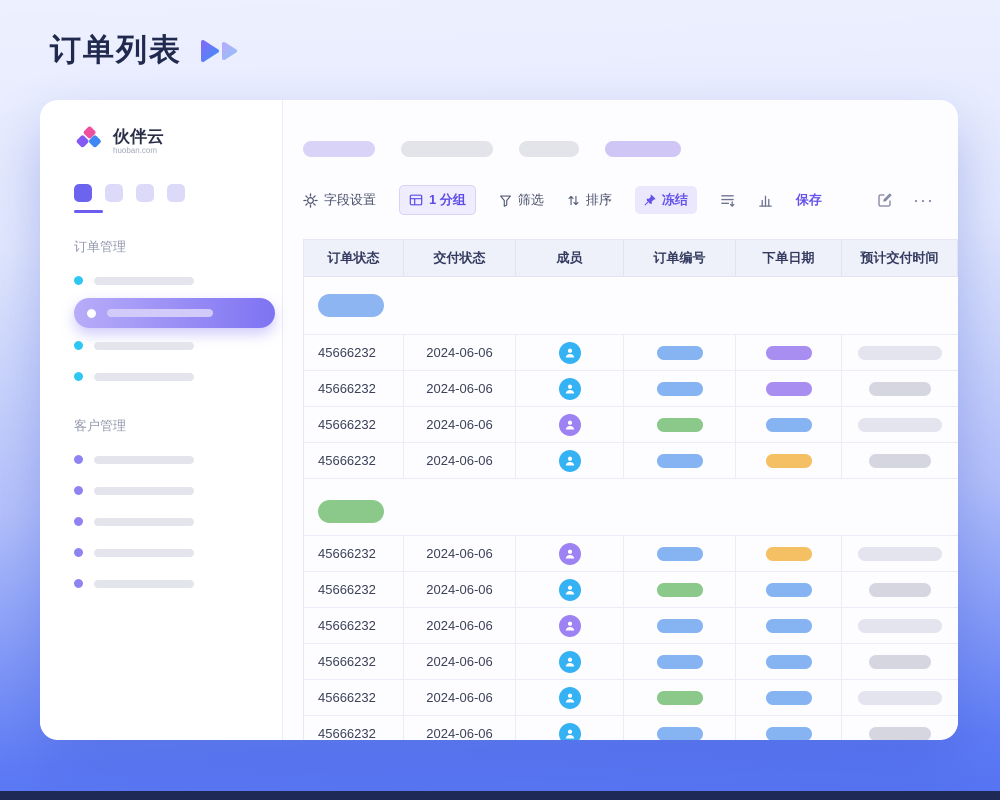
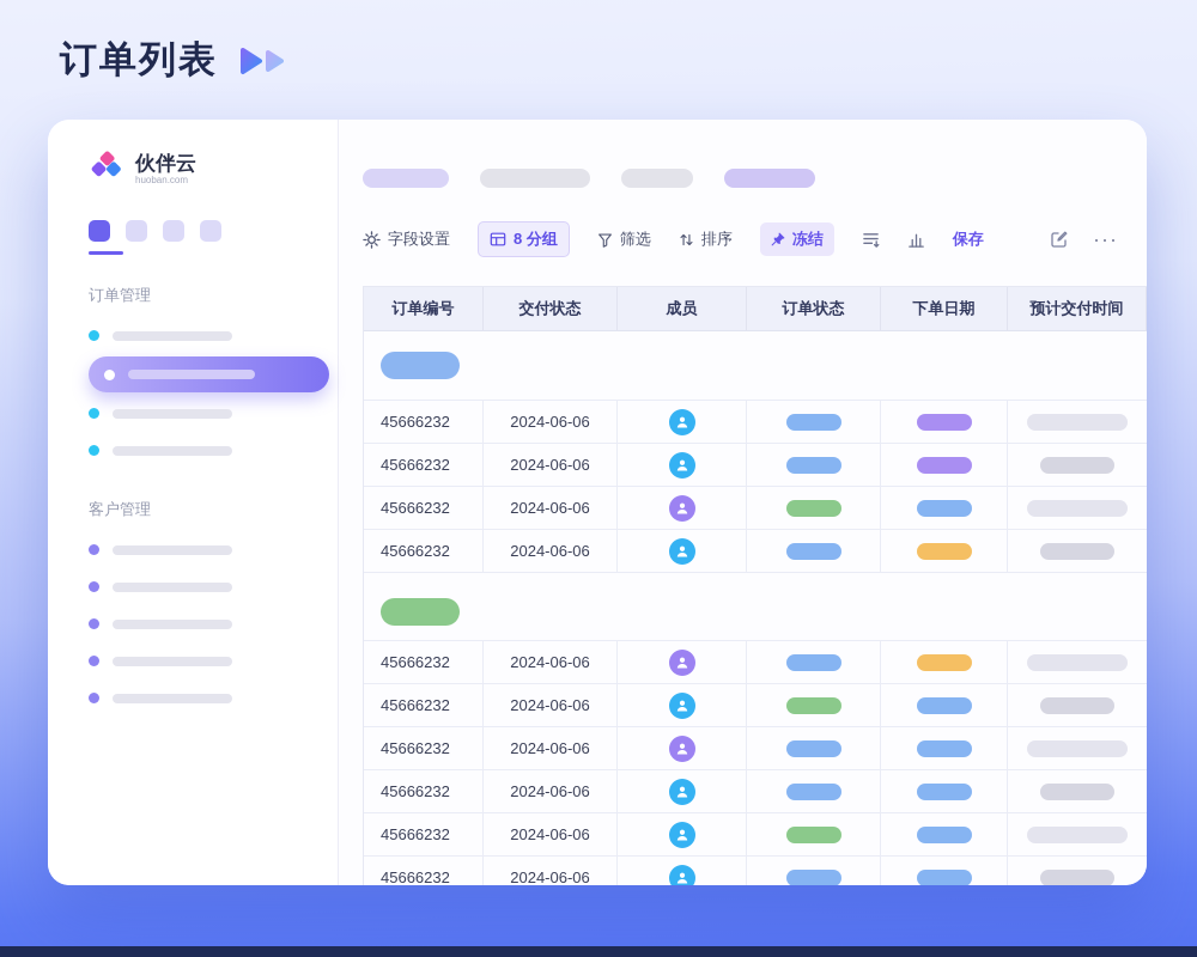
  订单列表
  伙伴云
  huoban.com
  订单管理
  客户管理
  字段设置
- 1 分组
+ 8 分组
  筛选
  排序
  冻结
  保存
  ···
- 订单状态
+ 订单编号
  交付状态
  成员
- 订单编号
+ 订单状态
  下单日期
  预计交付时间
  45666232
  2024-06-06
  45666232
  2024-06-06
  45666232
  2024-06-06
  45666232
  2024-06-06
  45666232
  2024-06-06
  45666232
  2024-06-06
  45666232
  2024-06-06
  45666232
  2024-06-06
  45666232
  2024-06-06
  45666232
  2024-06-06
